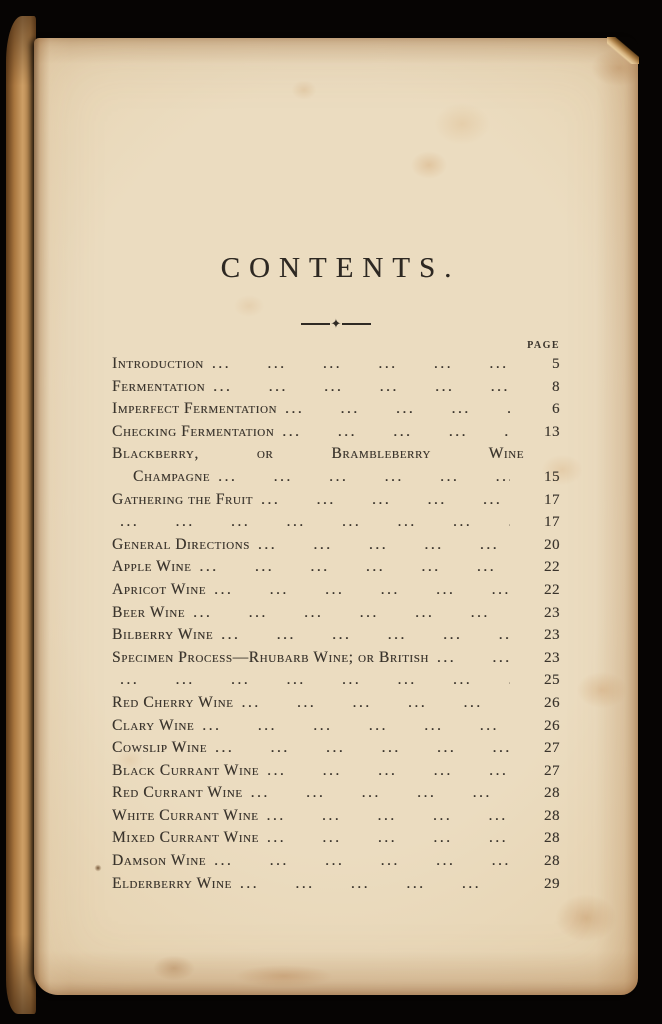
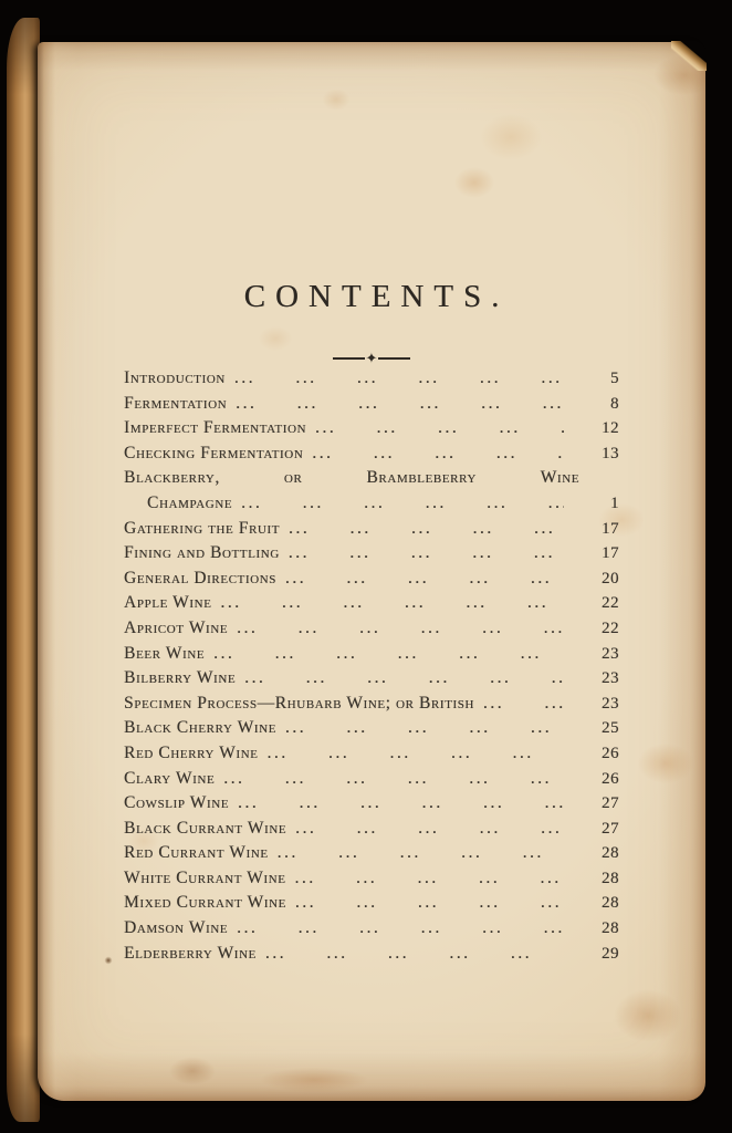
  CONTENTS.
  ✦
- PAGE
  Introduction
  5
  Fermentation
  8
  Imperfect Fermentation
- 6
+ 12
  Checking Fermentation
  13
  Blackberry, or Brambleberry Wine
  Champagne
- 15
+ 1
  Gathering the Fruit
  17
+ Fining and Bottling
  17
  General Directions
  20
  Apple Wine
  22
  Apricot Wine
  22
  Beer Wine
  23
  Bilberry Wine
  23
  Specimen Process—Rhubarb Wine; or British
  23
+ Black Cherry Wine
  25
  Red Cherry Wine
  26
  Clary Wine
  26
  Cowslip Wine
  27
  Black Currant Wine
  27
  Red Currant Wine
  28
  White Currant Wine
  28
  Mixed Currant Wine
  28
  Damson Wine
  28
  Elderberry Wine
  29
